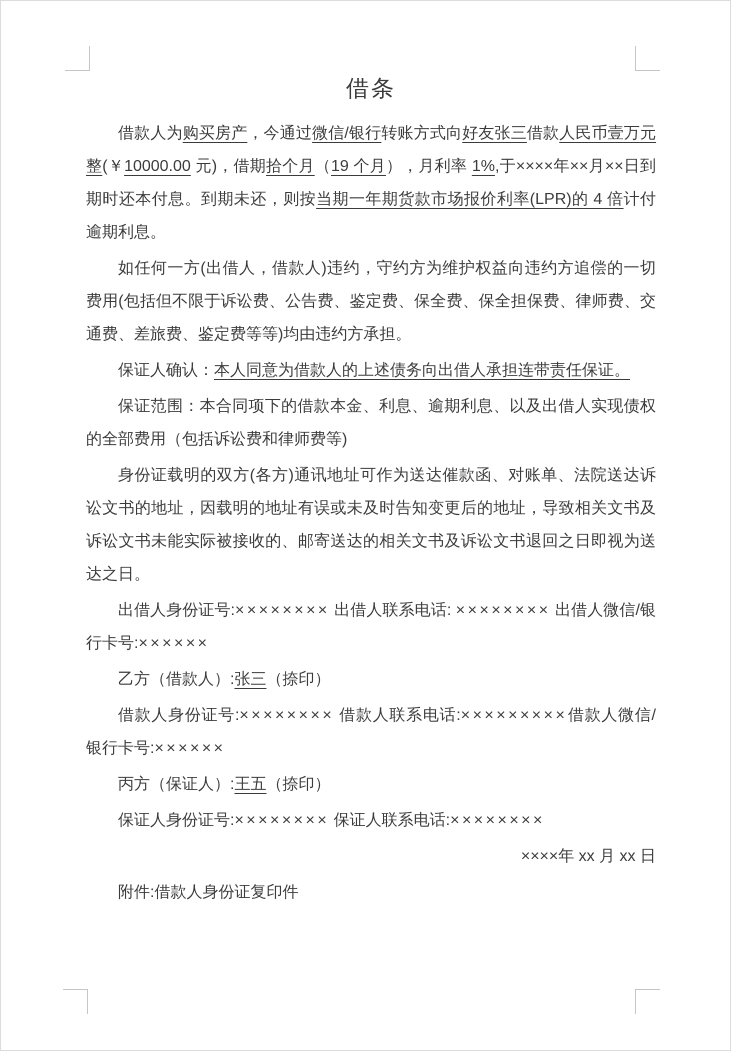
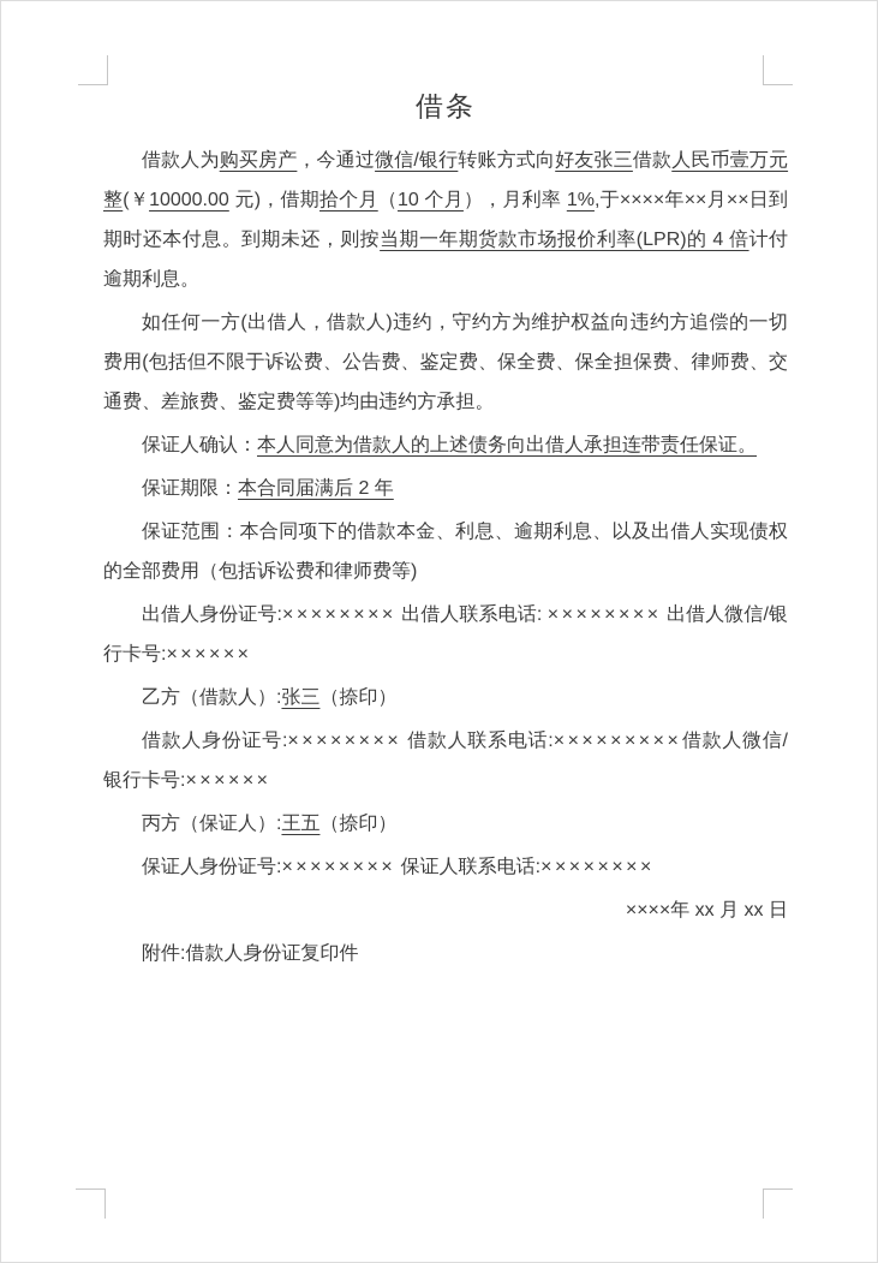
  借条
- 借款人为购买房产，今通过微信/银行转账方式向好友张三借款人民币壹万元整(￥10000.00 元)，借期拾个月（19 个月），月利率 1%,于××××年××月××日到期时还本付息。到期未还，则按当期一年期货款市场报价利率(LPR)的 4 倍计付逾期利息。
+ 借款人为购买房产，今通过微信/银行转账方式向好友张三借款人民币壹万元整(￥10000.00 元)，借期拾个月（10 个月），月利率 1%,于××××年××月××日到期时还本付息。到期未还，则按当期一年期货款市场报价利率(LPR)的 4 倍计付逾期利息。
  如任何一方(出借人，借款人)违约，守约方为维护权益向违约方追偿的一切费用(包括但不限于诉讼费、公告费、鉴定费、保全费、保全担保费、律师费、交通费、差旅费、鉴定费等等)均由违约方承担。
  保证人确认：本人同意为借款人的上述债务向出借人承担连带责任保证。
+ 保证期限：本合同届满后 2 年
  保证范围：本合同项下的借款本金、利息、逾期利息、以及出借人实现债权的全部费用（包括诉讼费和律师费等)
- 身份证载明的双方(各方)通讯地址可作为送达催款函、对账单、法院送达诉讼文书的地址，因载明的地址有误或未及时告知变更后的地址，导致相关文书及诉讼文书未能实际被接收的、邮寄送达的相关文书及诉讼文书退回之日即视为送达之日。
  出借人身份证号:×××××××× 出借人联系电话: ×××××××× 出借人微信/银行卡号:××××××
  乙方（借款人）:张三（捺印）
  借款人身份证号:×××××××× 借款人联系电话:×××××××××借款人微信/银行卡号:××××××
  丙方（保证人）:王五（捺印）
  保证人身份证号:×××××××× 保证人联系电话:××××××××
  ××××年 xx 月 xx 日
  附件:借款人身份证复印件
